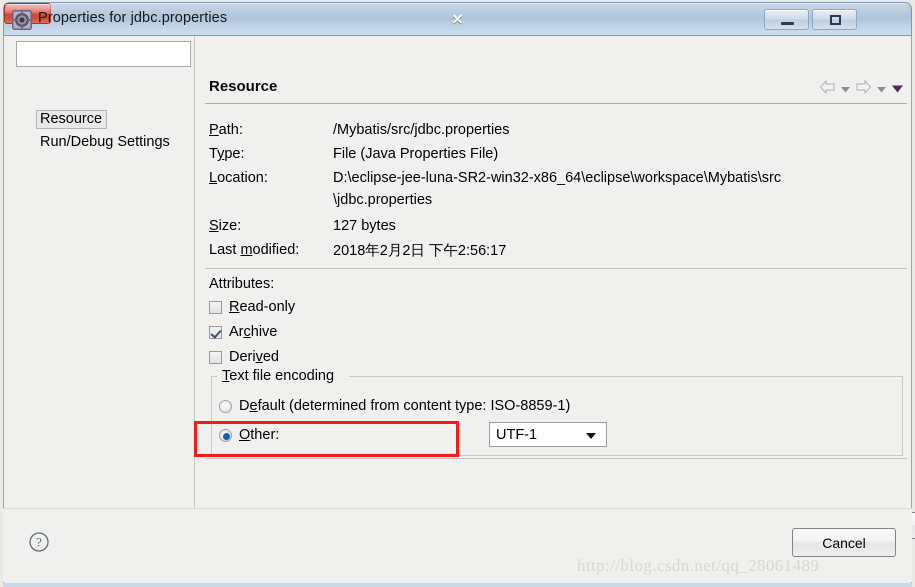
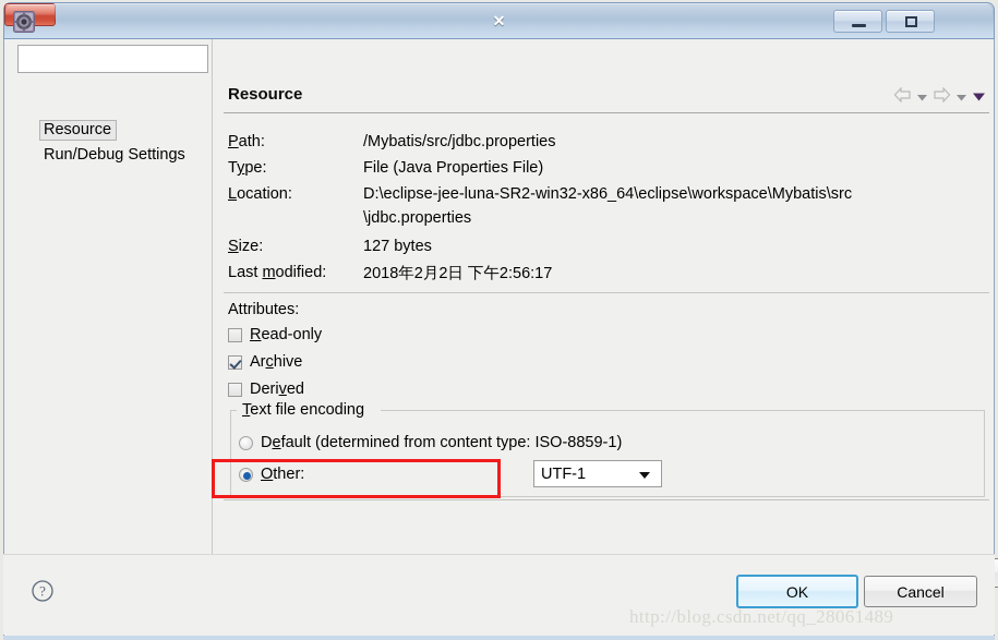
- Properties for jdbc.properties
  ✕
  Resource
  Run/Debug Settings
  Resource
  Path:
  /Mybatis/src/jdbc.properties
  Type:
  File (Java Properties File)
  Location:
  D:\eclipse-jee-luna-SR2-win32-x86_64\eclipse\workspace\Mybatis\src
  \jdbc.properties
  Size:
  127 bytes
  Last modified:
  2018年2月2日 下午2:56:17
  Attributes:
  Read-only
  Archive
  Derived
  Text file encoding
  Default (determined from content type: ISO-8859-1)
  Other:
  UTF-1
  ?
+ OK
  Cancel
  http://blog.csdn.net/qq_28061489
